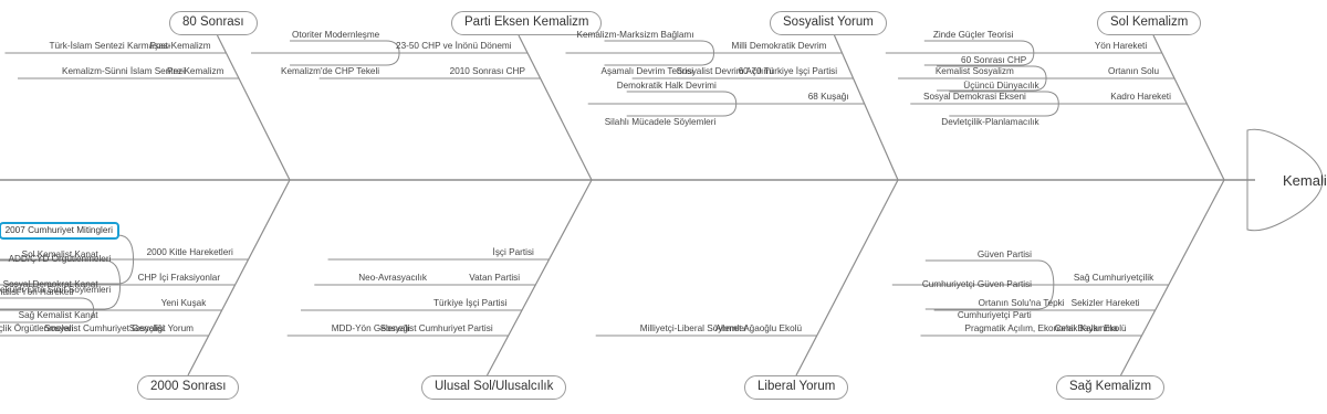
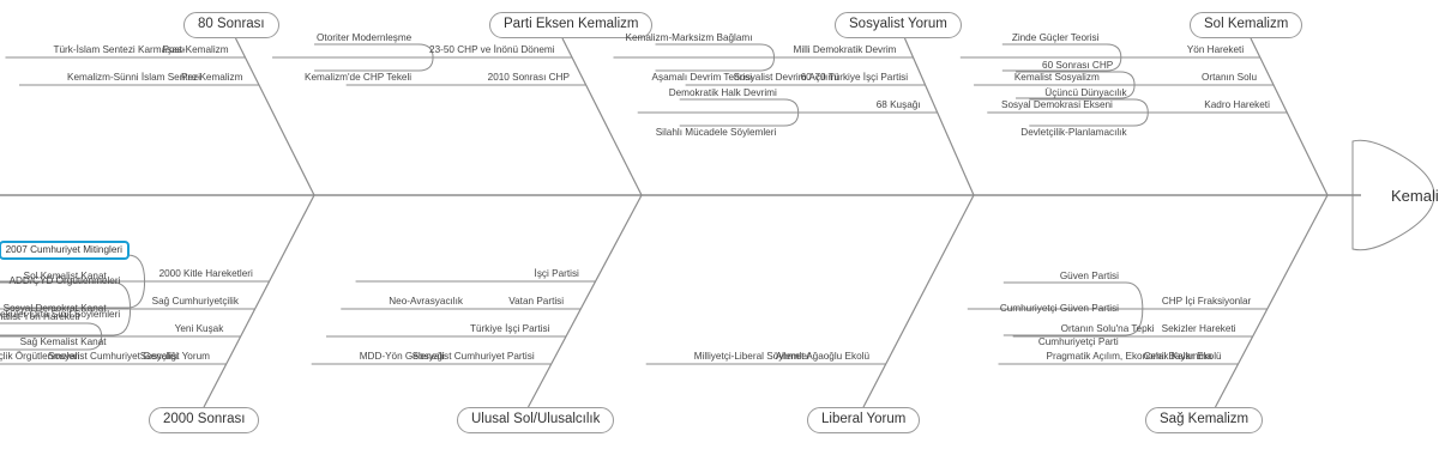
  Kemali
  Post-Kemalizm
  Türk-İslam Sentezi Karmaşası
  Pre-Kemalizm
  Kemalizm-Sünni İslam Sentezi
  80 Sonrası
  23-50 CHP ve İnönü Dönemi
  Otoriter Modernleşme
  Kemalizm'de CHP Tekeli
  2010 Sonrası CHP
  Parti Eksen Kemalizm
  Milli Demokratik Devrim
  Kemalizm-Marksizm Bağlamı
  Aşamalı Devrim Teorisi
  60-70 Türkiye İşçi Partisi
  Sosyalist Devrim Açılımı
  68 Kuşağı
  Demokratik Halk Devrimi
  Silahlı Mücadele Söylemleri
  Sosyalist Yorum
  Yön Hareketi
  Zinde Güçler Teorisi
  Kemalist Sosyalizm
  Ortanın Solu
  60 Sonrası CHP
  Sosyal Demokrasi Ekseni
  Kadro Hareketi
  Üçüncü Dünyacılık
  Devletçilik-Planlamacılık
  Sol Kemalizm
  2000 Kitle Hareketleri
  2007 Cumhuriyet Mitingleri
  ADD/ÇYD Örgütlenmeleri
  eküler Orta Sınıf Söylemleri
- CHP İçi Fraksiyonlar
+ Sağ Cumhuriyetçilik
  Sol Kemalist Kanat
  Sosyal Demokrat Kanat
  Sağ Kemalist Kanat
  Yeni Kuşak
  alist Yön Hareketi
  çlik Örgütlenmeleri
  Sosyalist Yorum
  Sosyalist Cumhuriyet Gençliği
  2000 Sonrası
  İşçi Partisi
  Vatan Partisi
  Neo-Avrasyacılık
  Türkiye İşçi Partisi
  Sosyalist Cumhuriyet Partisi
  MDD-Yön Geleneği
  Ulusal Sol/Ulusalcılık
  Ahmet Ağaoğlu Ekolü
  Milliyetçi-Liberal Söylemler
  Liberal Yorum
- Sağ Cumhuriyetçilik
+ CHP İçi Fraksiyonlar
  Güven Partisi
  Cumhuriyetçi Güven Partisi
  Cumhuriyetçi Parti
  Sekizler Hareketi
  Ortanın Solu'na Tepki
  Celal Bayar Ekolü
  Pragmatik Açılım, Ekonomik Kalkınma
  Sağ Kemalizm
